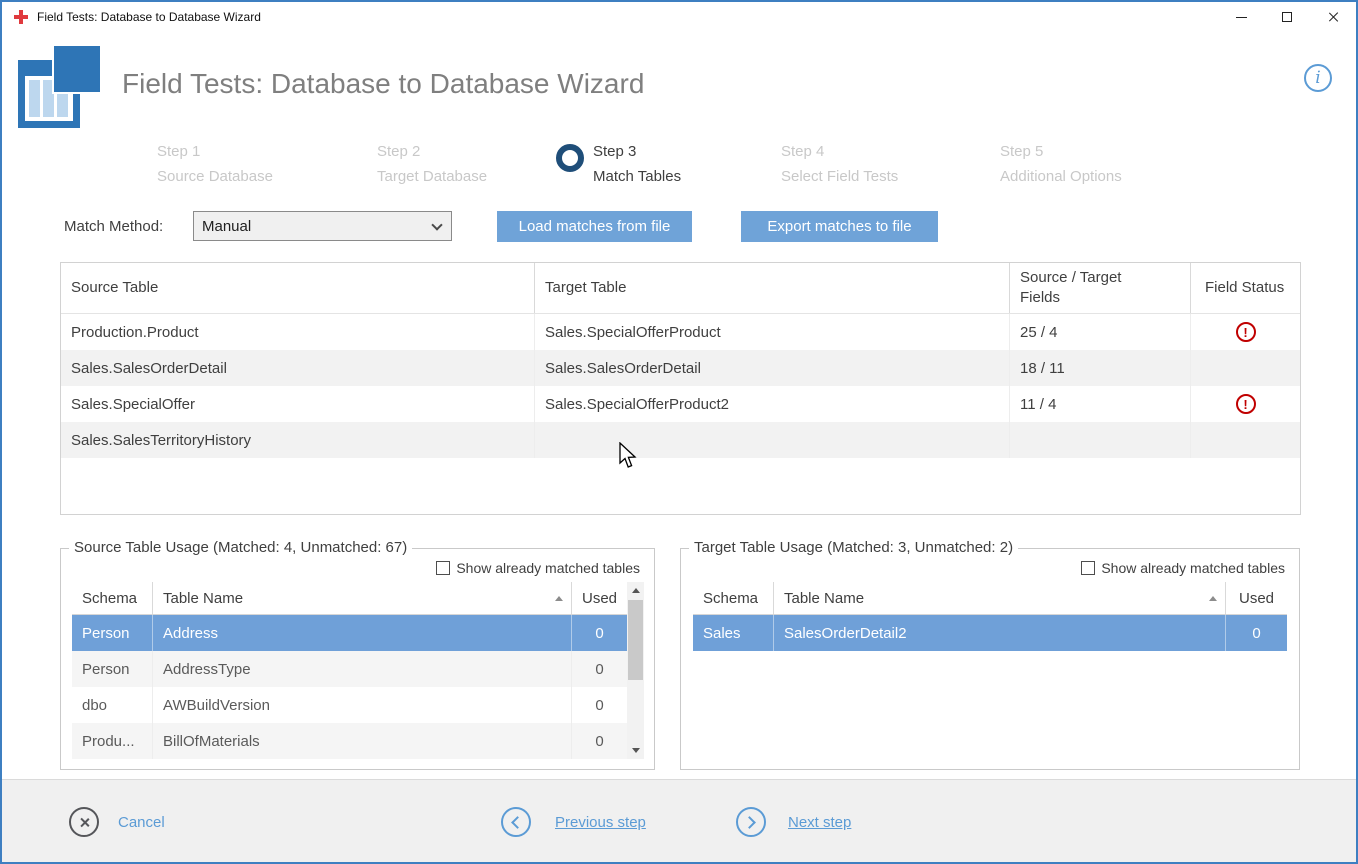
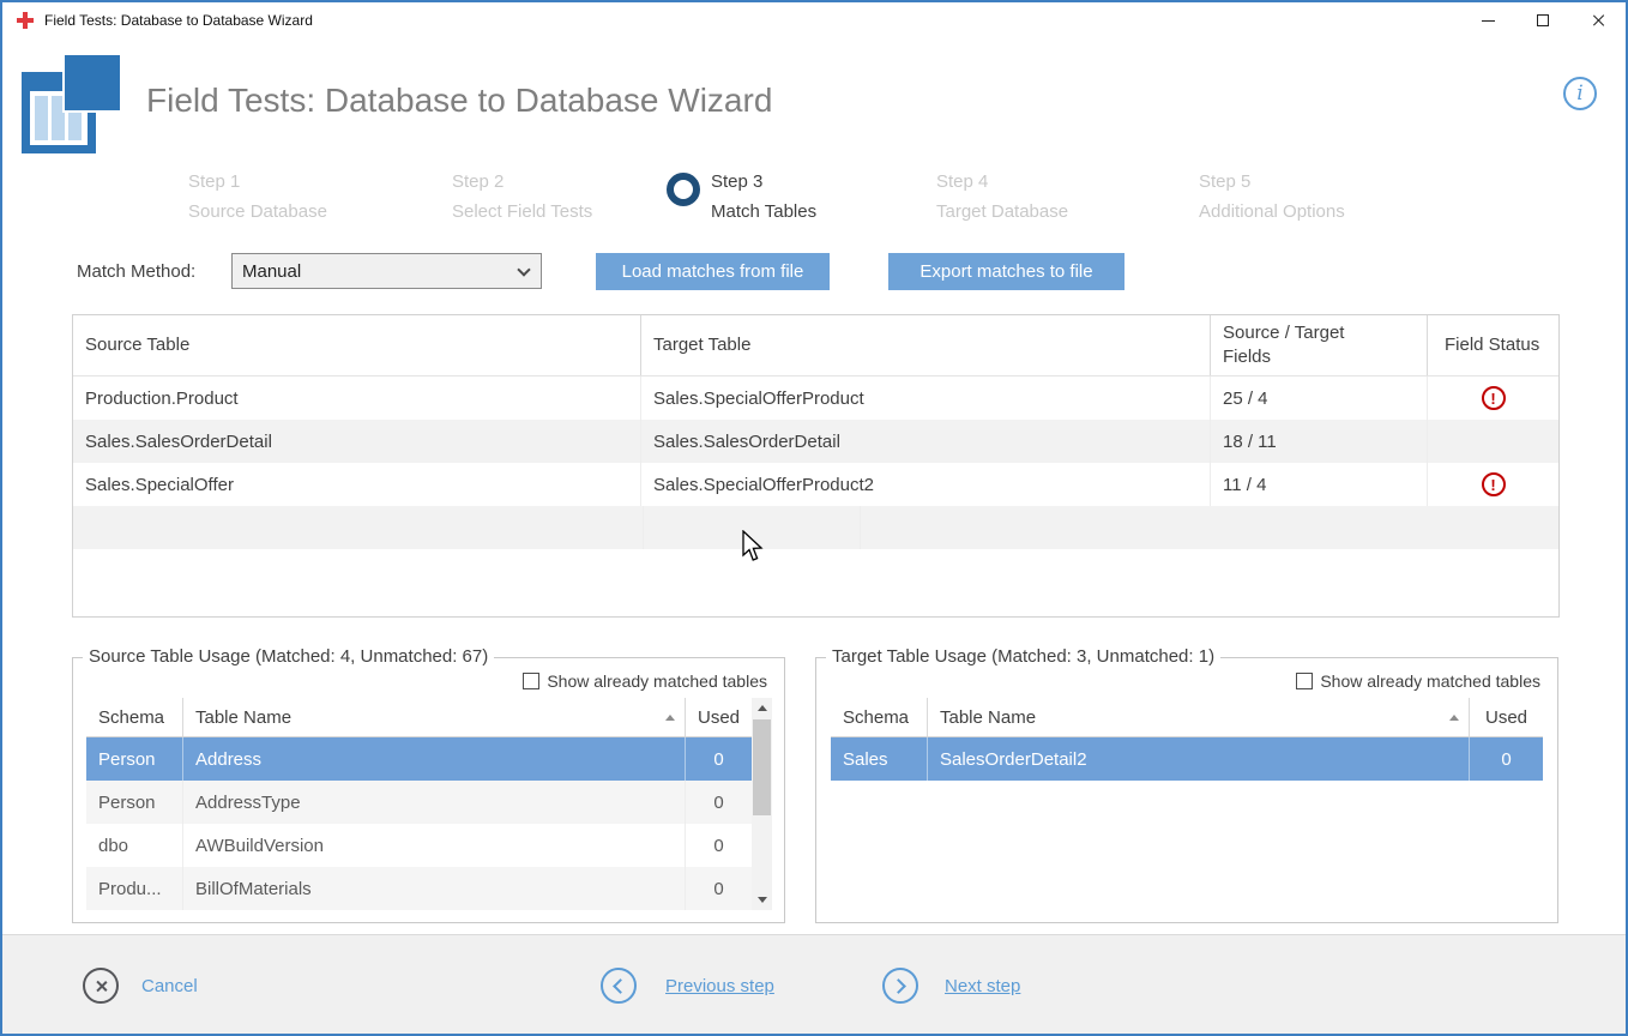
  Field Tests: Database to Database Wizard
  Field Tests: Database to Database Wizard
  i
  Step 1
  Source Database
  Step 2
- Target Database
+ Select Field Tests
  Step 3
  Match Tables
  Step 4
- Select Field Tests
+ Target Database
  Step 5
  Additional Options
  Match Method:
  Manual
  Load matches from file
  Export matches to file
  Source Table
  Target Table
  Source / Target Fields
  Field Status
  Production.Product
  Sales.SpecialOfferProduct
  25 / 4
  !
  Sales.SalesOrderDetail
  Sales.SalesOrderDetail
  18 / 11
  Sales.SpecialOffer
  Sales.SpecialOfferProduct2
  11 / 4
  !
- Sales.SalesTerritoryHistory
  Source Table Usage (Matched: 4, Unmatched: 67)
  Show already matched tables
  Schema
  Table Name
  Used
  Person
  Address
  0
  Person
  AddressType
  0
  dbo
  AWBuildVersion
  0
  Produ...
  BillOfMaterials
  0
- Target Table Usage (Matched: 3, Unmatched: 2)
+ Target Table Usage (Matched: 3, Unmatched: 1)
  Show already matched tables
  Schema
  Table Name
  Used
  Sales
  SalesOrderDetail2
  0
  Cancel
  Previous step
  Next step
